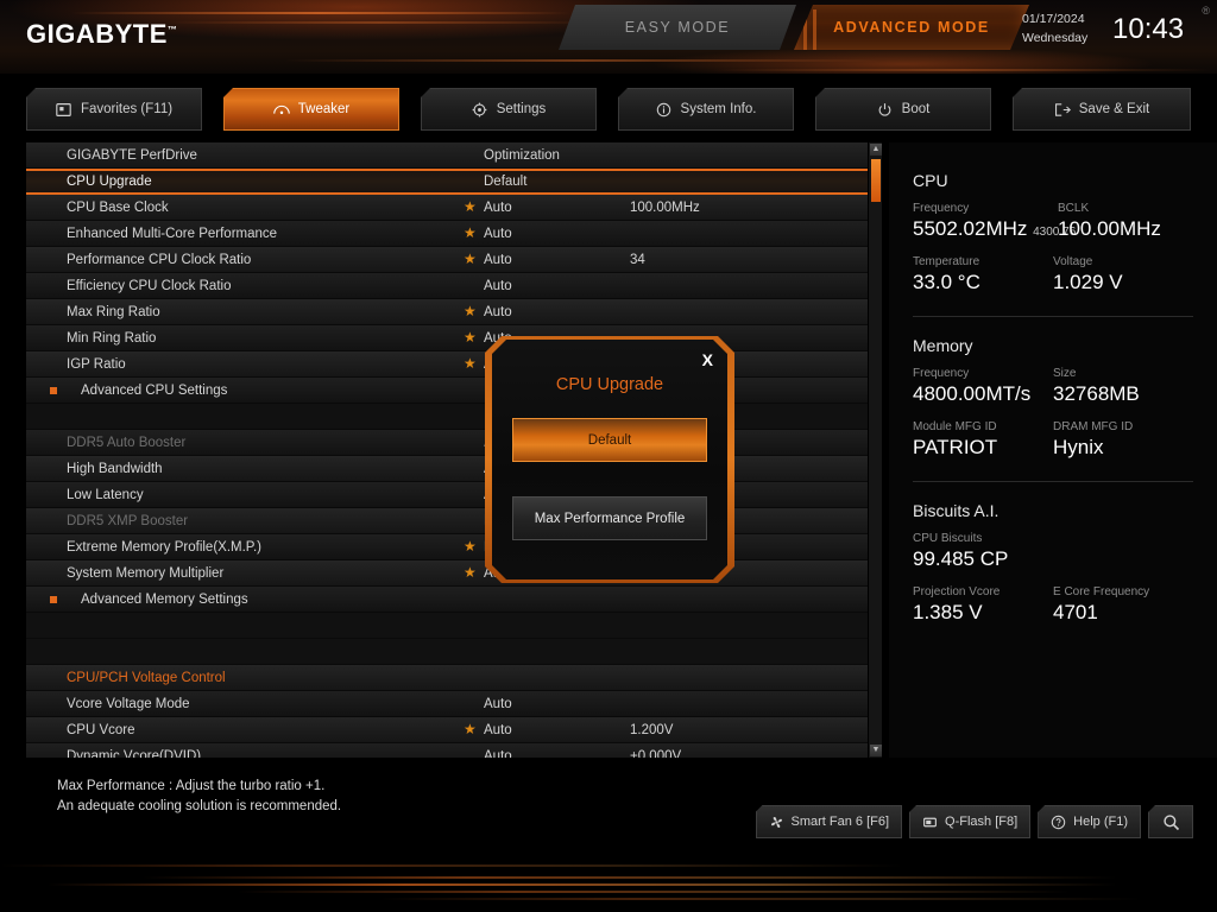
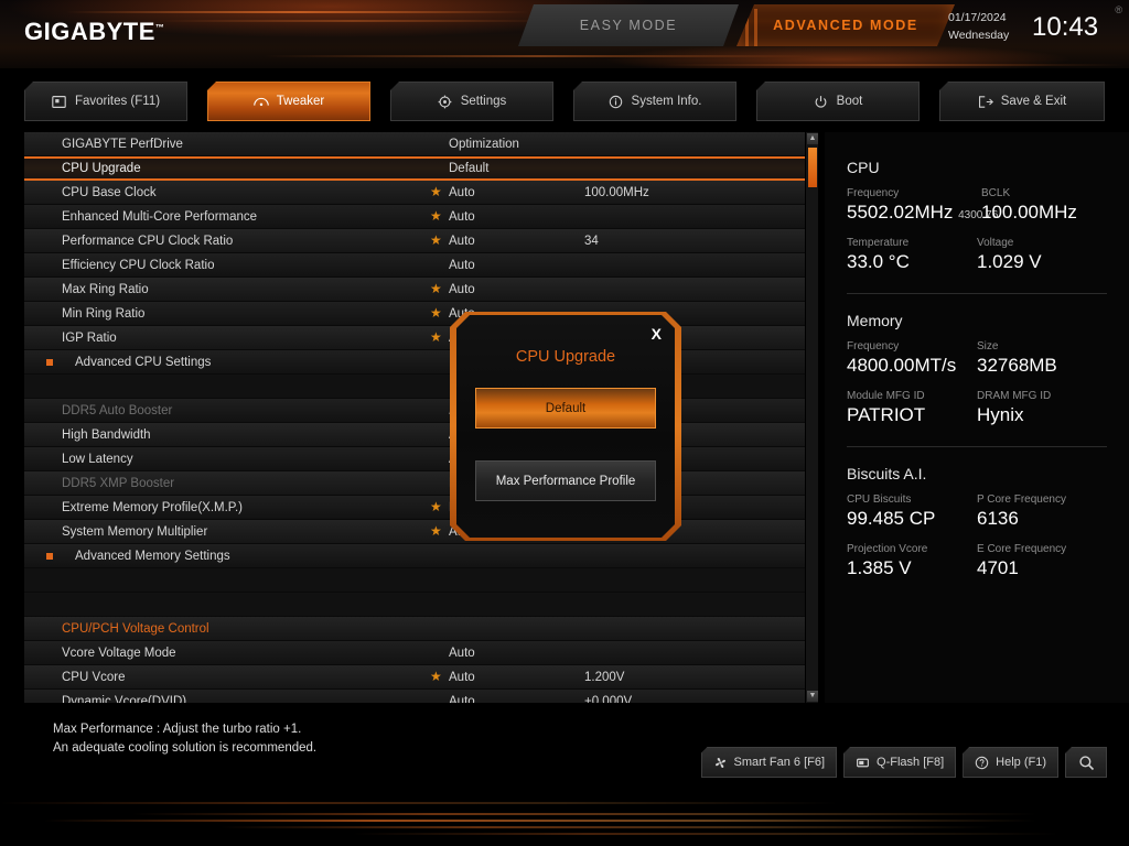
  GIGABYTE™
  EASY MODE
  ADVANCED MODE
  01/17/2024
  Wednesday
  10:43
  ®
  Favorites (F11)
  Tweaker
  Settings
  System Info.
  Boot
  Save & Exit
  GIGABYTE PerfDrive
  Optimization
  CPU Upgrade
  Default
  CPU Base Clock
  ★
  Auto
  100.00MHz
  Enhanced Multi-Core Performance
  ★
  Auto
  Performance CPU Clock Ratio
  ★
  Auto
  34
  Efficiency CPU Clock Ratio
  Auto
  Max Ring Ratio
  ★
  Auto
  Min Ring Ratio
  ★
  IGP Ratio
  ★
  Advanced CPU Settings
  DDR5 Auto Booster
  High Bandwidth
  Low Latency
  DDR5 XMP Booster
  Extreme Memory Profile(X.M.P.)
  ★
  System Memory Multiplier
  ★
  Advanced Memory Settings
  CPU/PCH Voltage Control
  Vcore Voltage Mode
  Auto
  CPU Vcore
  ★
  Auto
  1.200V
  Dynamic Vcore(DVID)
  Auto
  +0.000V
  CPU
  Frequency
  5502.02MHz 4300.76
  BCLK
  100.00MHz
  Temperature
  33.0 °C
  Voltage
  1.029 V
  Memory
  Frequency
  4800.00MT/s
  Size
  32768MB
  Module MFG ID
  PATRIOT
  DRAM MFG ID
  Hynix
  Biscuits A.I.
  CPU Biscuits
  99.485 CP
+ P Core Frequency
+ 6136
  Projection Vcore
  1.385 V
  E Core Frequency
  4701
  Max Performance : Adjust the turbo ratio +1.
  An adequate cooling solution is recommended.
  Smart Fan 6 [F6]
  Q-Flash [F8]
  Help (F1)
  X
  CPU Upgrade
  Default
  Max Performance Profile
